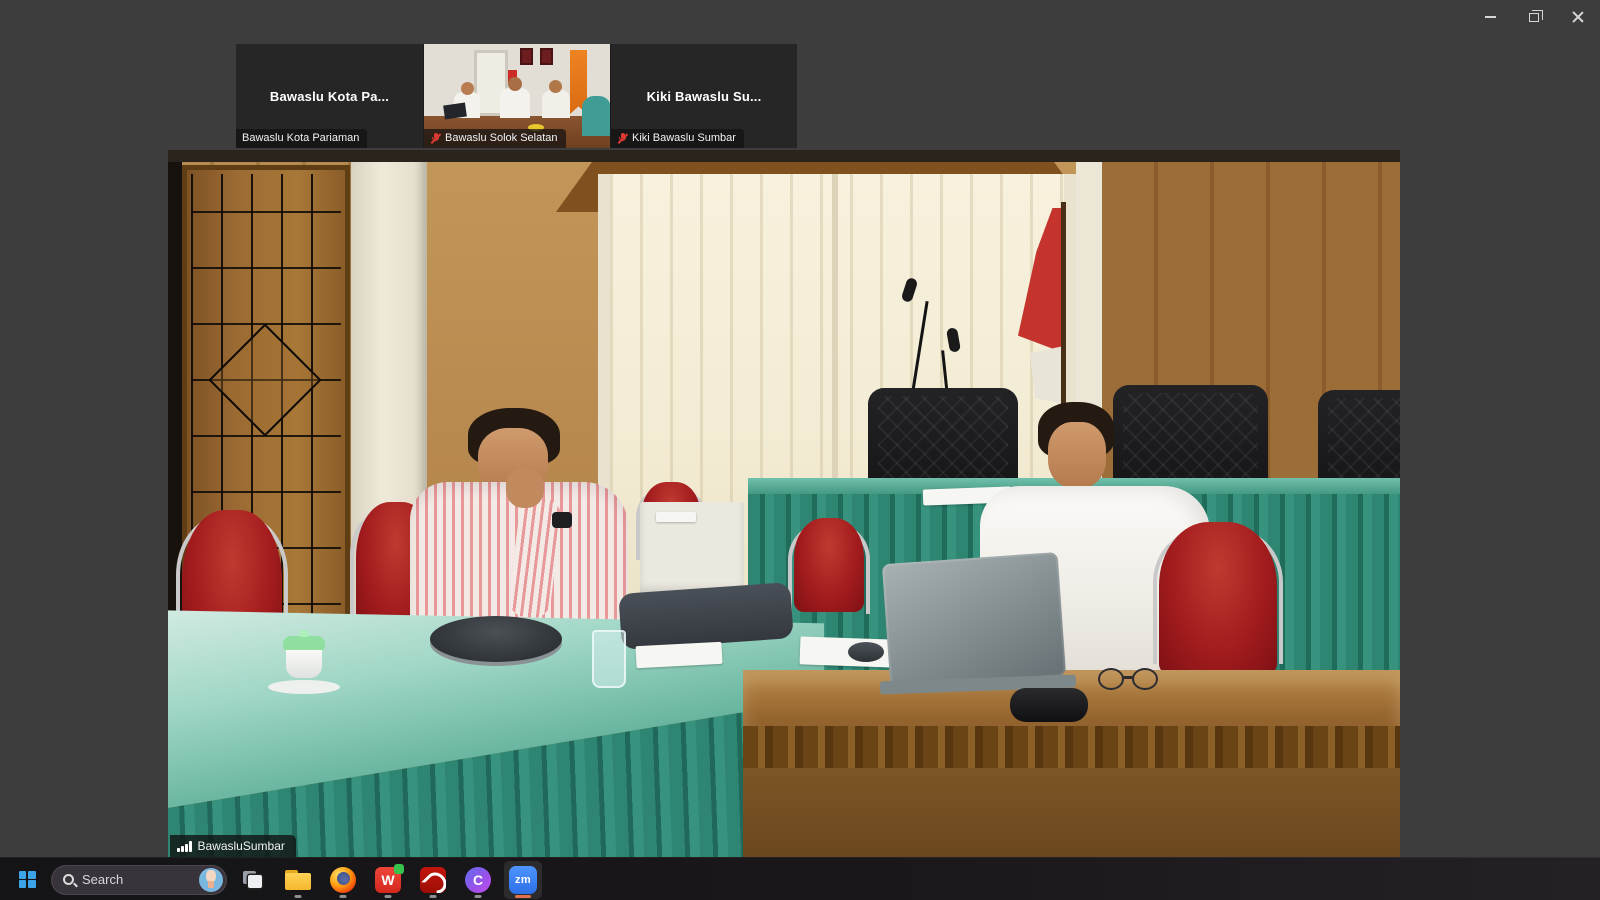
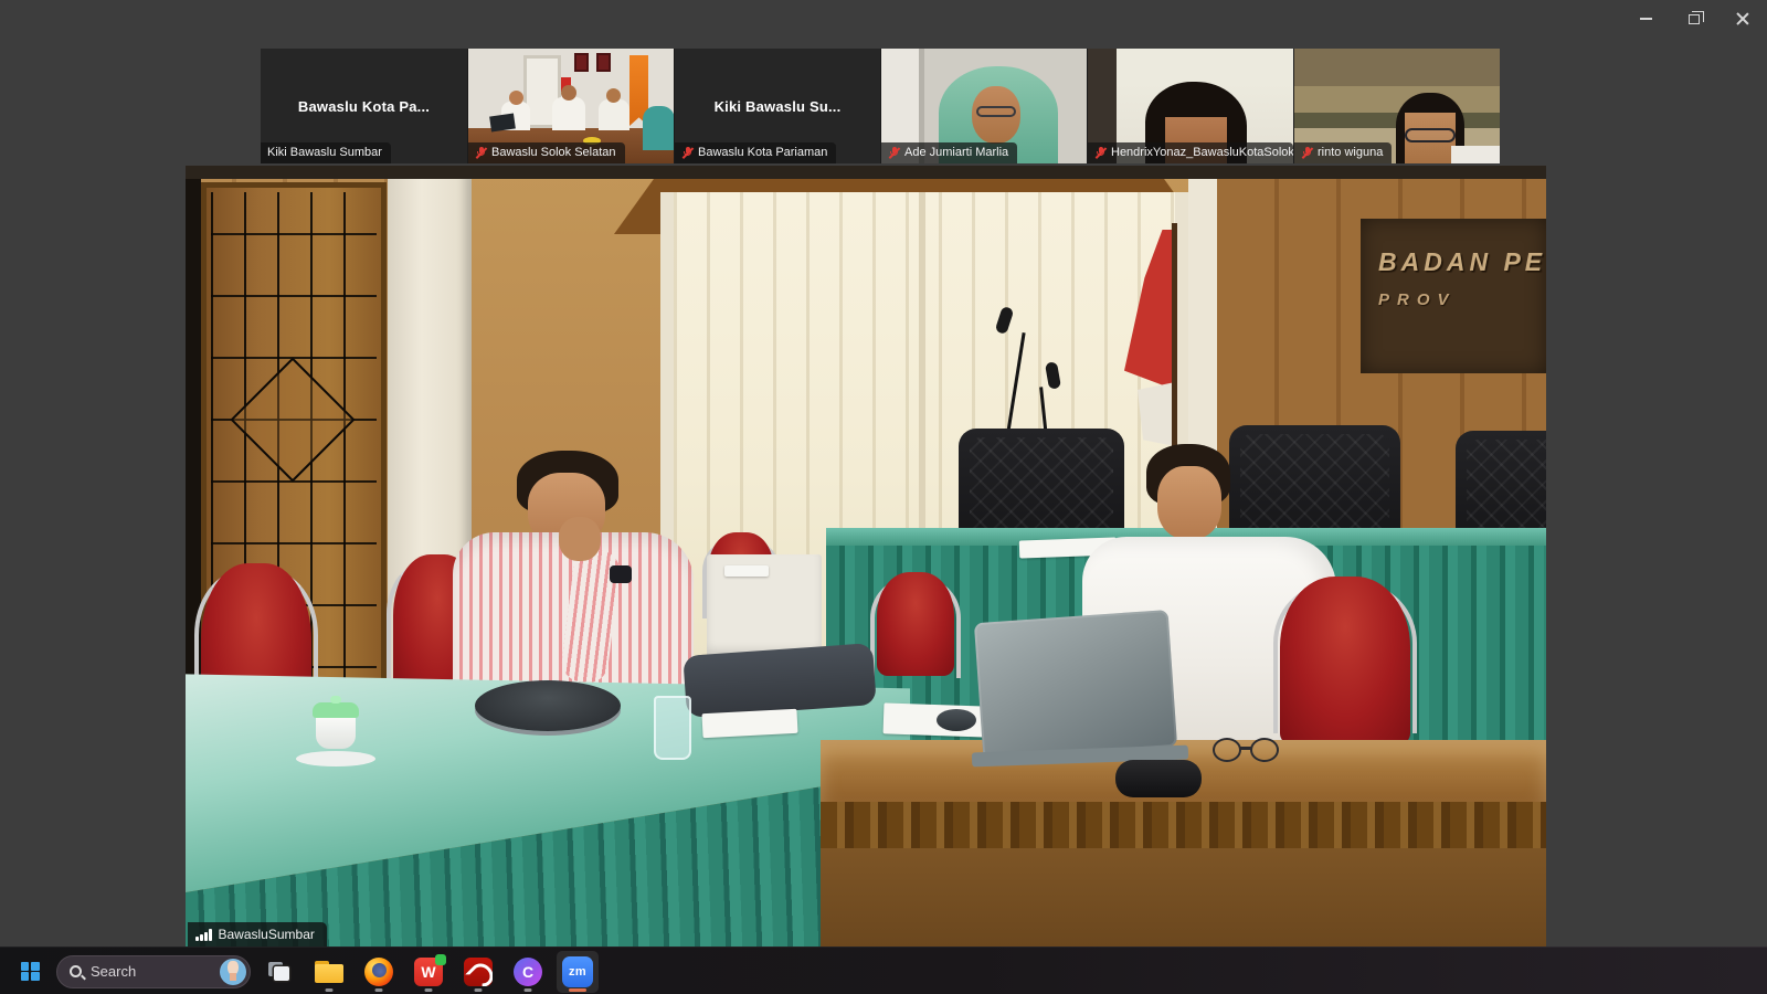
  Bawaslu Kota Pa...
- Bawaslu Kota Pariaman
+ Kiki Bawaslu Sumbar
  Bawaslu Solok Selatan
  Kiki Bawaslu Su...
- Kiki Bawaslu Sumbar
+ Bawaslu Kota Pariaman
+ Ade Jumiarti Marlia
+ HendrixYonaz_BawasluKotaSolok
+ rinto wiguna
+ BADAN PE
+ PROV
  BawasluSumbar
  Search
  W
  C
  zm
